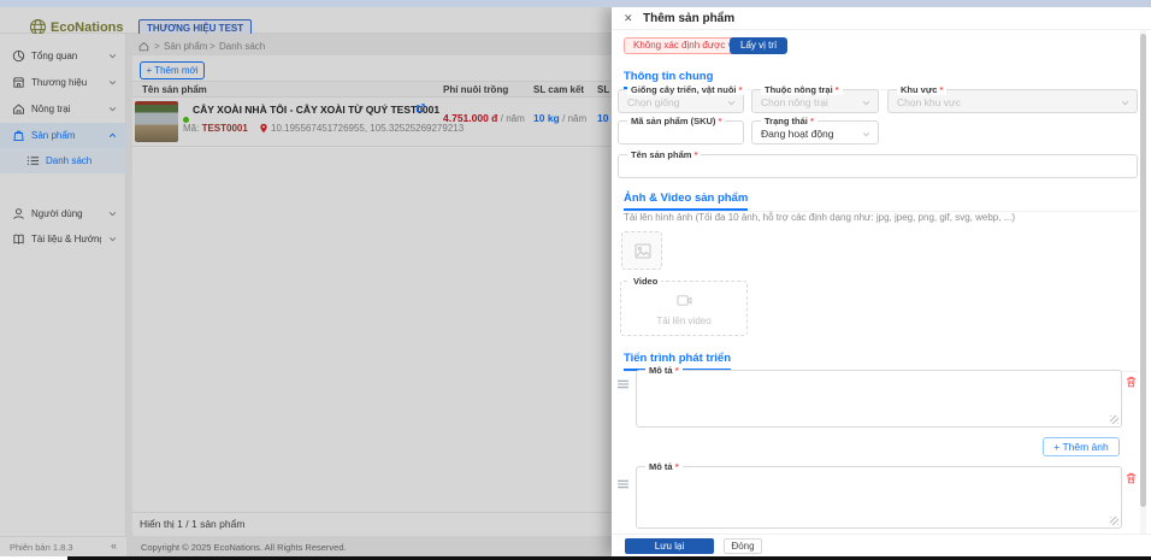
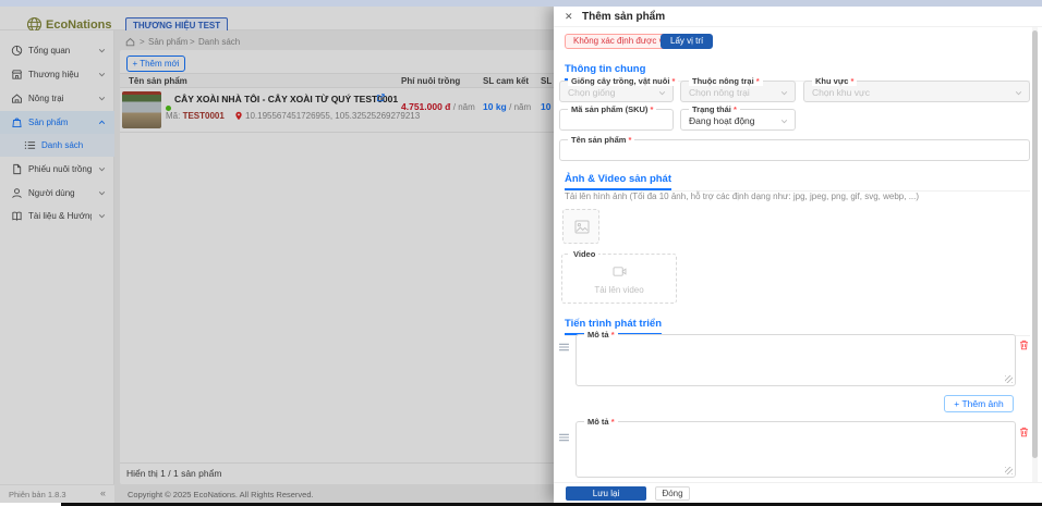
  EcoNations
  THƯƠNG HIỆU TEST
  Tổng quan
  Thương hiệu
  Nông trại
  Sản phẩm
  Danh sách
+ Phiếu nuôi trồng
  Người dùng
  Tài liệu & Hướn
  Phiên bản 1.8.3
  «
  >
  Sản phẩm
  >
  Danh sách
  + Thêm mới
  Tên sản phẩm
  Phí nuôi trồng
  SL cam kết
  CÂY XOÀI NHÀ TÔI - CÂY XOÀI TỪ QUÝ TEST0001
  Mã: TEST0001
  10.195567451726955, 105.32525269279213
  4.751.000 đ / năm
  10 kg / năm
  Hiển thị 1 / 1 sản phẩm
  Copyright © 2025 EcoNations. All Rights Reserved.
  ✕
  Thêm sản phẩm
  Không xác định được
  Lấy vị trí
  Thông tin chung
- Giống cây triển, vật nuôi *
+ Giống cây trồng, vật nuôi *
  Chọn giống
  Thuộc nông trại *
  Chọn nông trại
  Khu vực *
  Chọn khu vực
  Mã sản phẩm (SKU) *
  Trạng thái *
  Đang hoạt động
  Tên sản phẩm *
- Ảnh & Video sản phẩm
+ Ảnh & Video sản phát
  Tải lên hình ảnh (Tối đa 10 ảnh, hỗ trợ các định dạng như: jpg, jpeg, png, gif, svg, webp, ...)
  Video
  Tải lên video
  Tiến trình phát triển
  Mô tả *
  + Thêm ảnh
  Mô tả *
  Lưu lại
  Đóng
